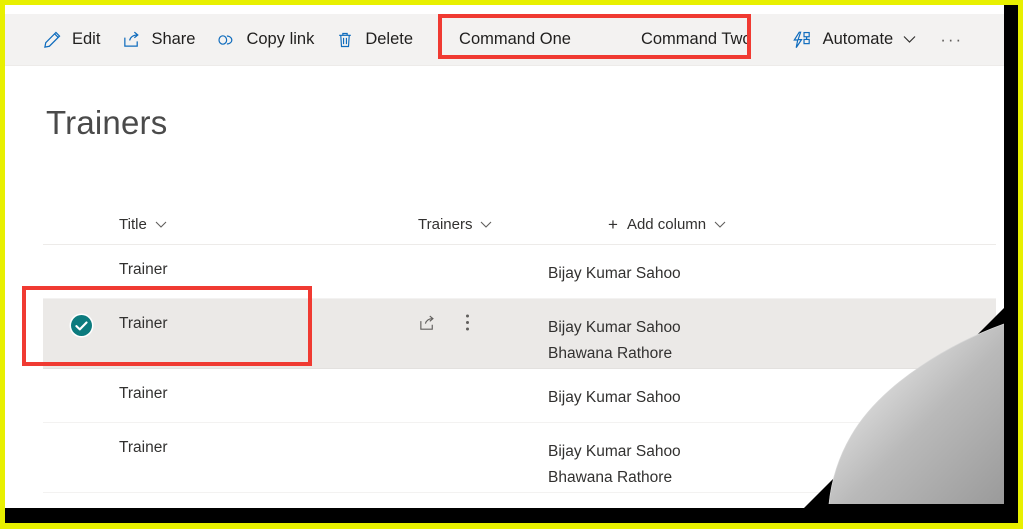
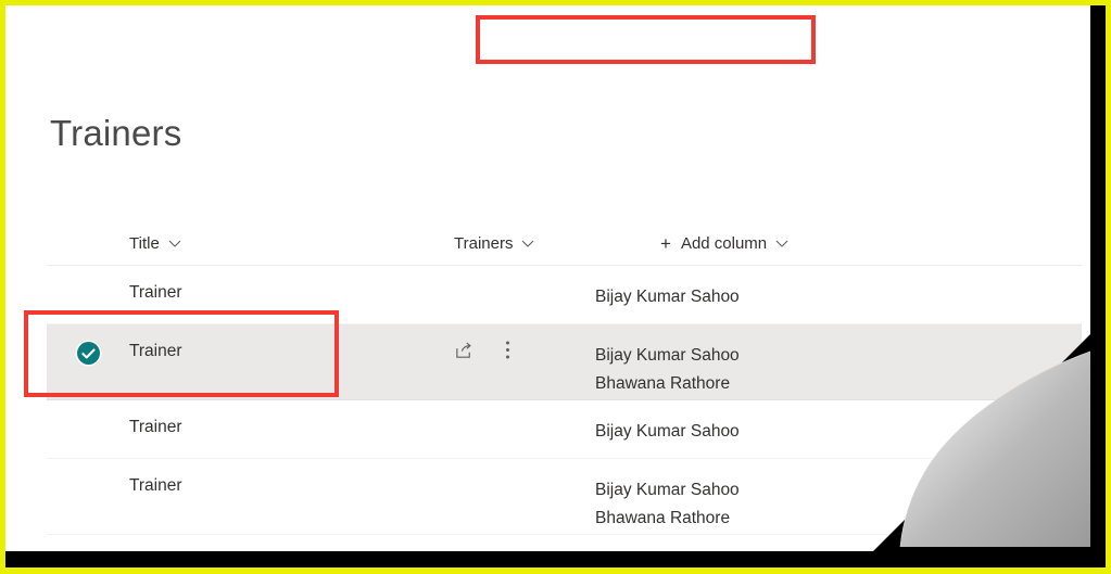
- Edit
- Share
- Copy link
- Delete
- Command One
- Command Two
- Automate
- ···
  Trainers
  Title
  Trainers
  +
  Add column
  Trainer
  Bijay Kumar Sahoo
  Trainer
  Bijay Kumar Sahoo
  Bhawana Rathore
  Trainer
  Bijay Kumar Sahoo
  Trainer
  Bijay Kumar Sahoo
  Bhawana Rathore
